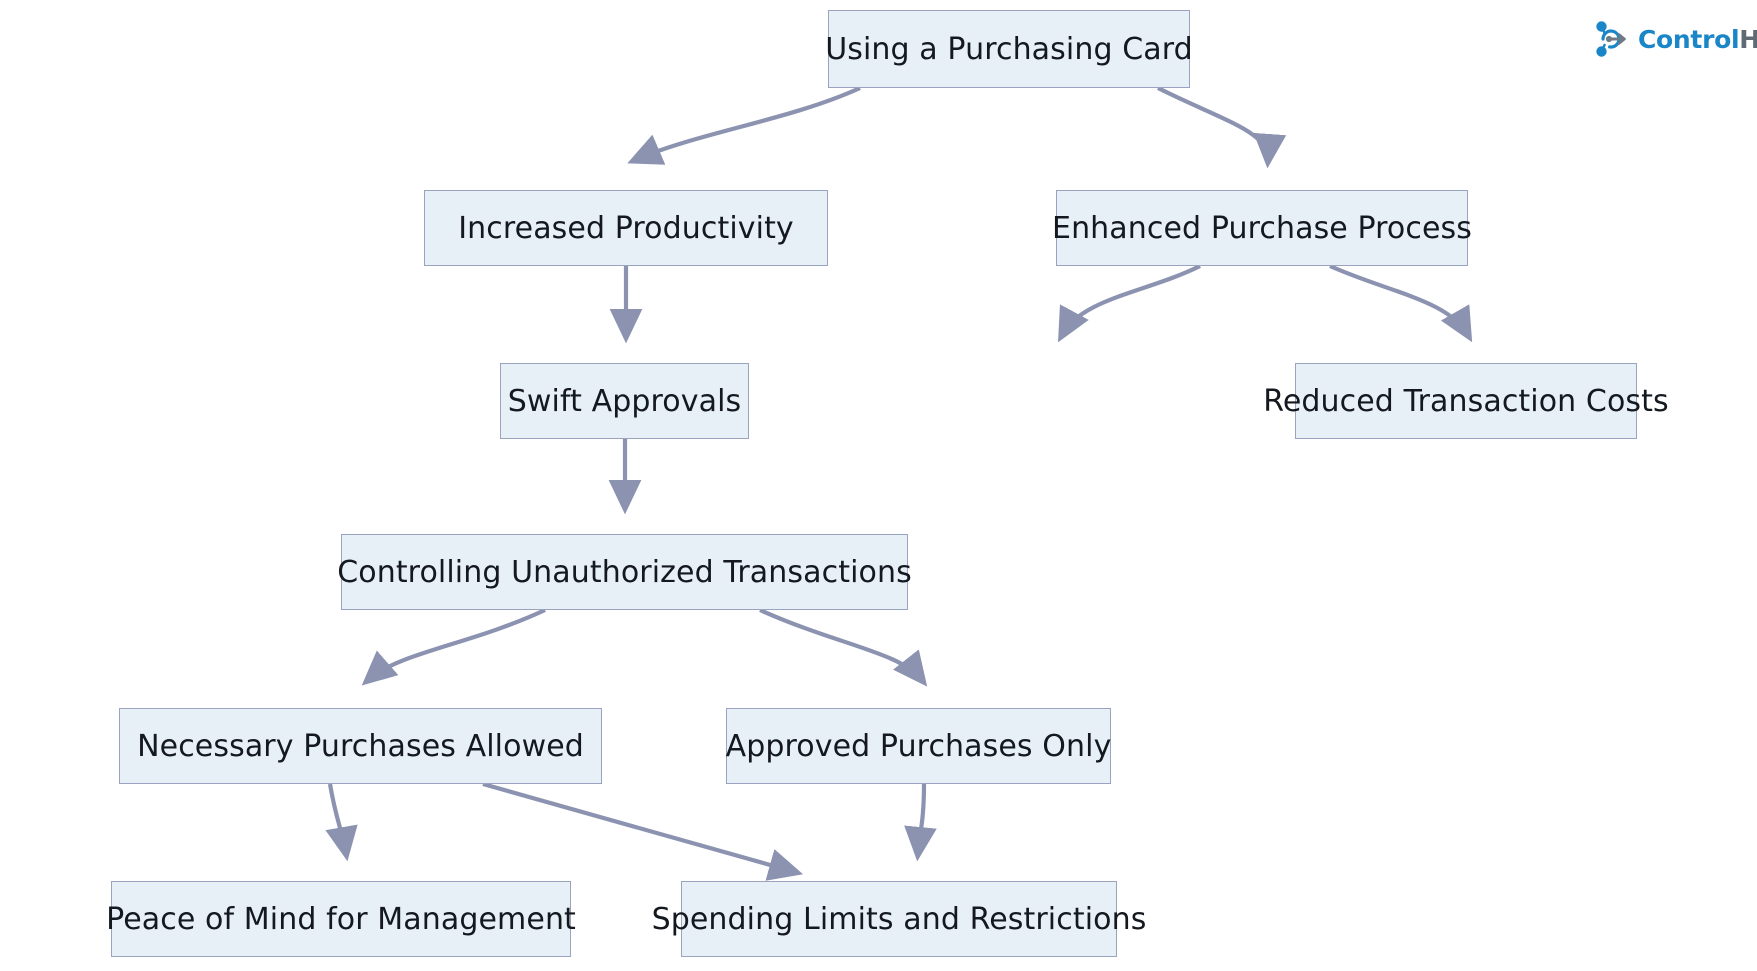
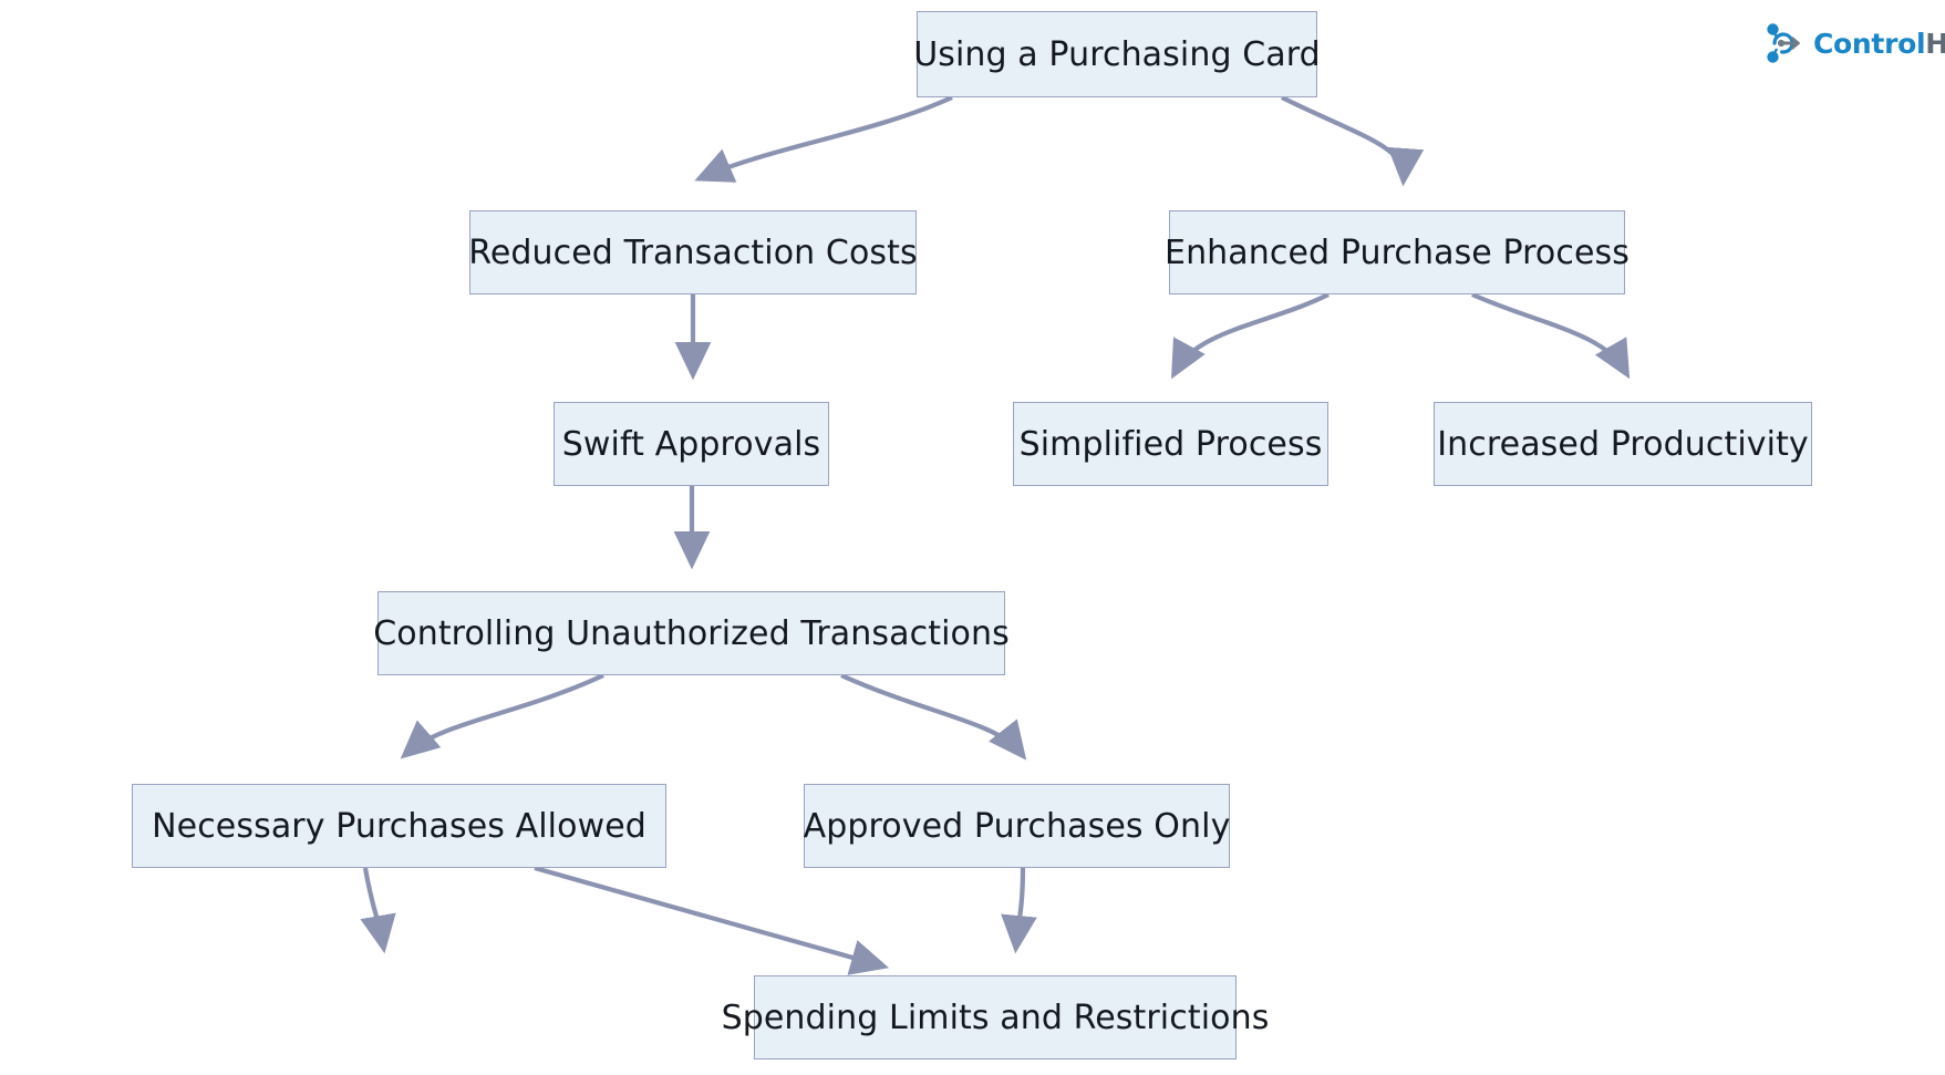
  Using a Purchasing Card
- Increased Productivity
+ Reduced Transaction Costs
  Enhanced Purchase Process
  Swift Approvals
+ Simplified Process
- Reduced Transaction Costs
+ Increased Productivity
  Controlling Unauthorized Transactions
  Necessary Purchases Allowed
  Approved Purchases Only
- Peace of Mind for Management
  Spending Limits and Restrictions
  ControlH
